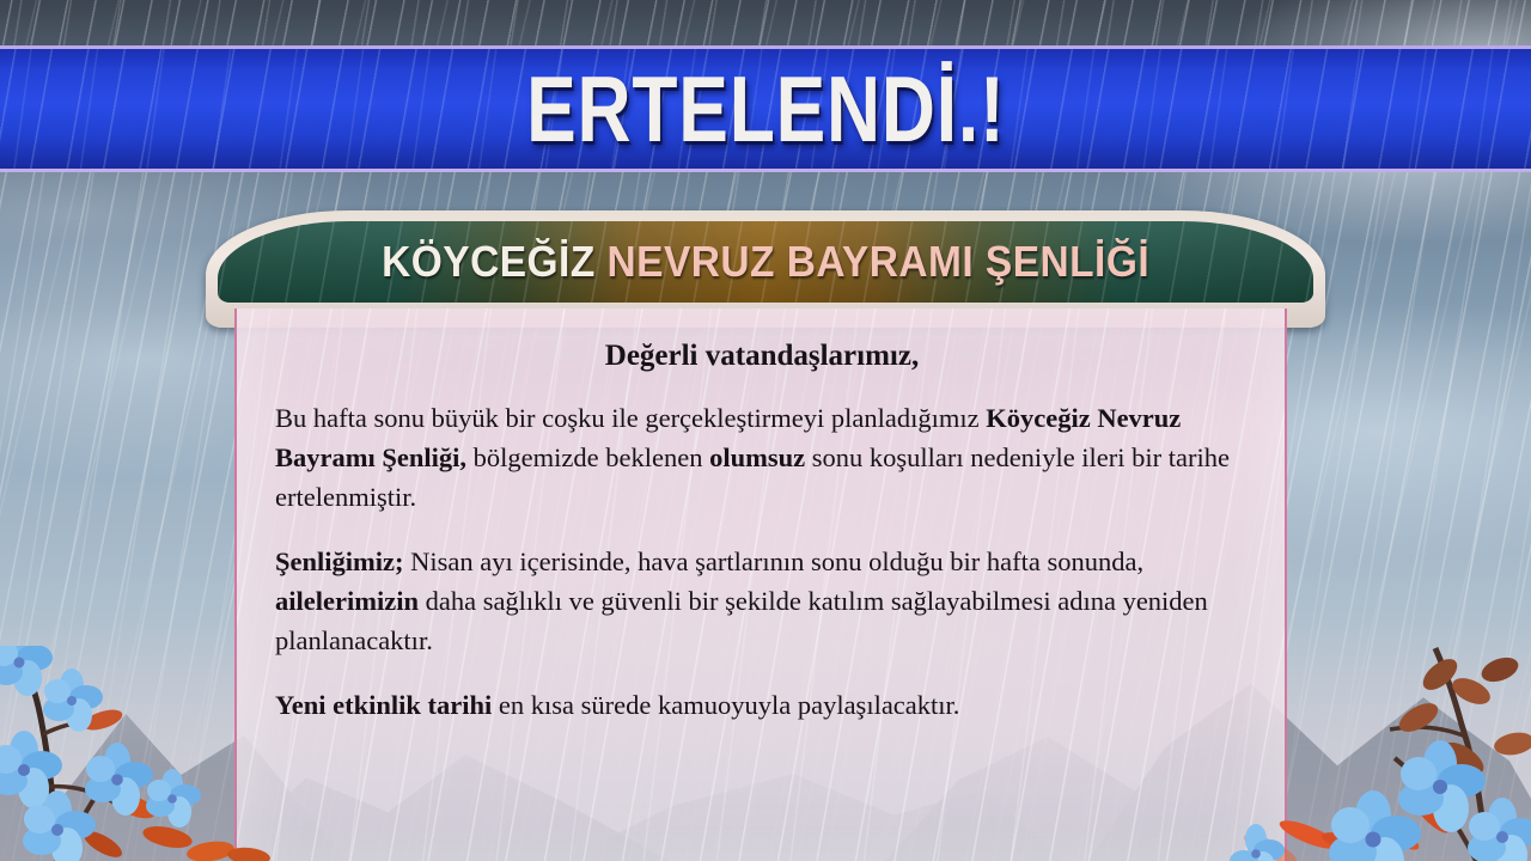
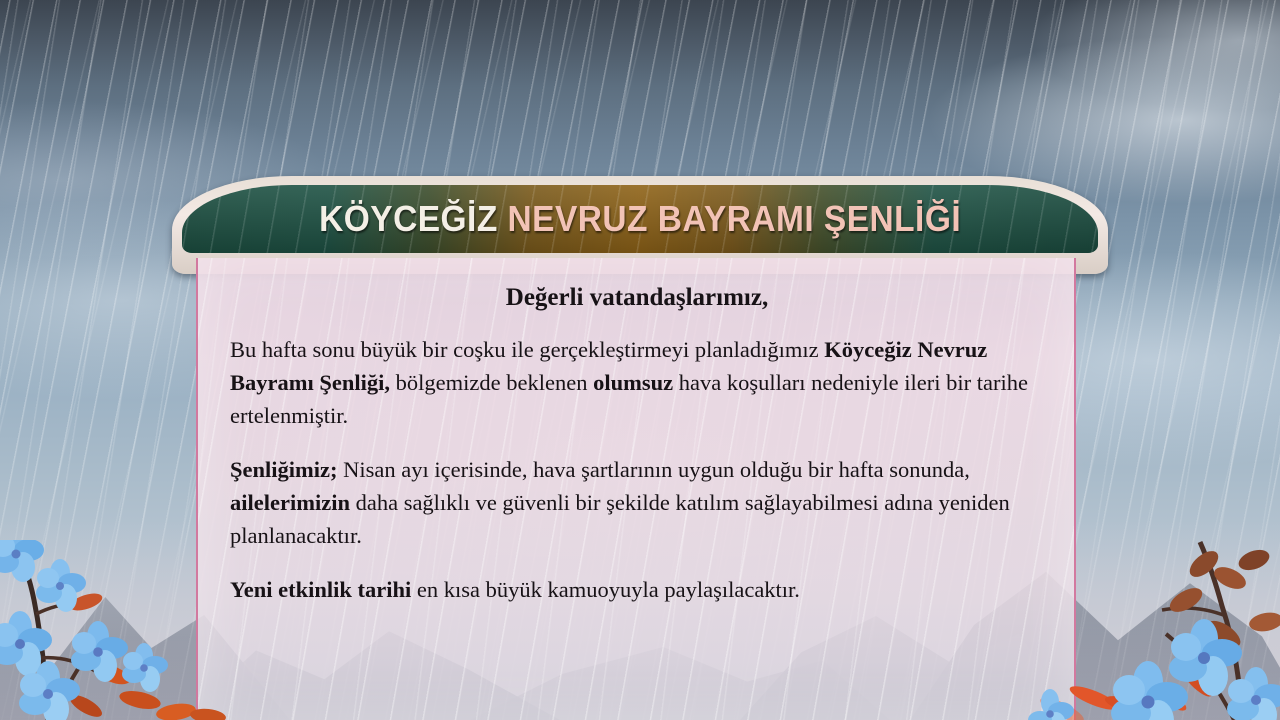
- ERTELENDİ.!
  KÖYCEĞİZ NEVRUZ BAYRAMI ŞENLİĞİ
  Değerli vatandaşlarımız,
- Bu hafta sonu büyük bir coşku ile gerçekleştirmeyi planladığımız Köyceğiz Nevruz Bayramı Şenliği, bölgemizde beklenen olumsuz sonu koşulları nedeniyle ileri bir tarihe ertelenmiştir.
+ Bu hafta sonu büyük bir coşku ile gerçekleştirmeyi planladığımız Köyceğiz Nevruz Bayramı Şenliği, bölgemizde beklenen olumsuz hava koşulları nedeniyle ileri bir tarihe ertelenmiştir.
- Şenliğimiz; Nisan ayı içerisinde, hava şartlarının sonu olduğu bir hafta sonunda, ailelerimizin daha sağlıklı ve güvenli bir şekilde katılım sağlayabilmesi adına yeniden planlanacaktır.
+ Şenliğimiz; Nisan ayı içerisinde, hava şartlarının uygun olduğu bir hafta sonunda, ailelerimizin daha sağlıklı ve güvenli bir şekilde katılım sağlayabilmesi adına yeniden planlanacaktır.
- Yeni etkinlik tarihi en kısa sürede kamuoyuyla paylaşılacaktır.
+ Yeni etkinlik tarihi en kısa büyük kamuoyuyla paylaşılacaktır.
